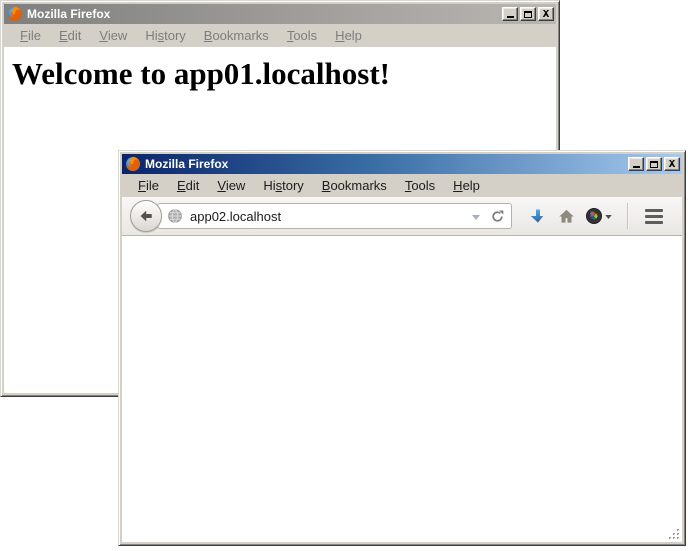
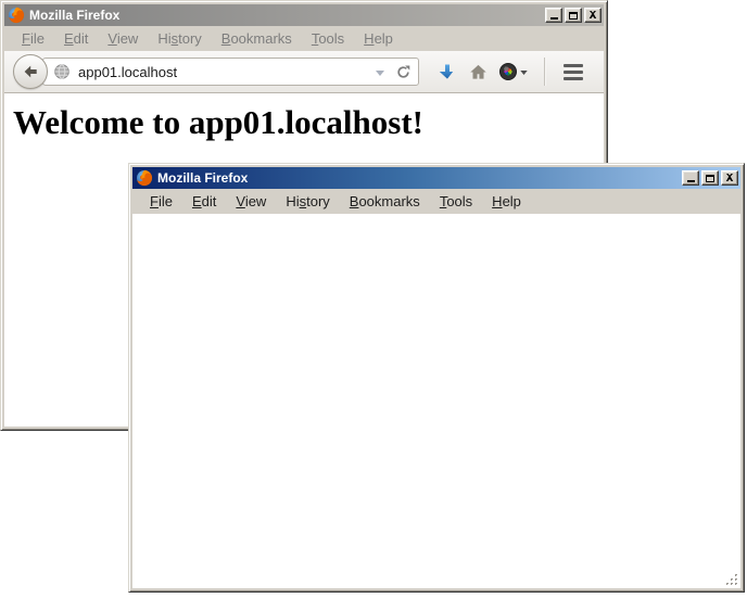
  Mozilla Firefox
  File
  Edit
  View
  History
  Bookmarks
  Tools
  Help
+ app01.localhost
  Welcome to app01.localhost!
  Mozilla Firefox
  File
  Edit
  View
  History
  Bookmarks
  Tools
  Help
- app02.localhost
